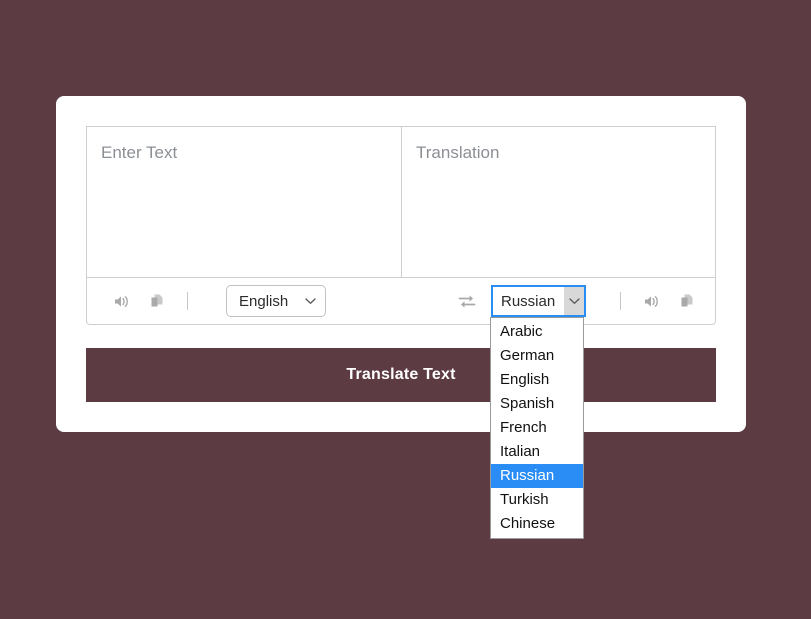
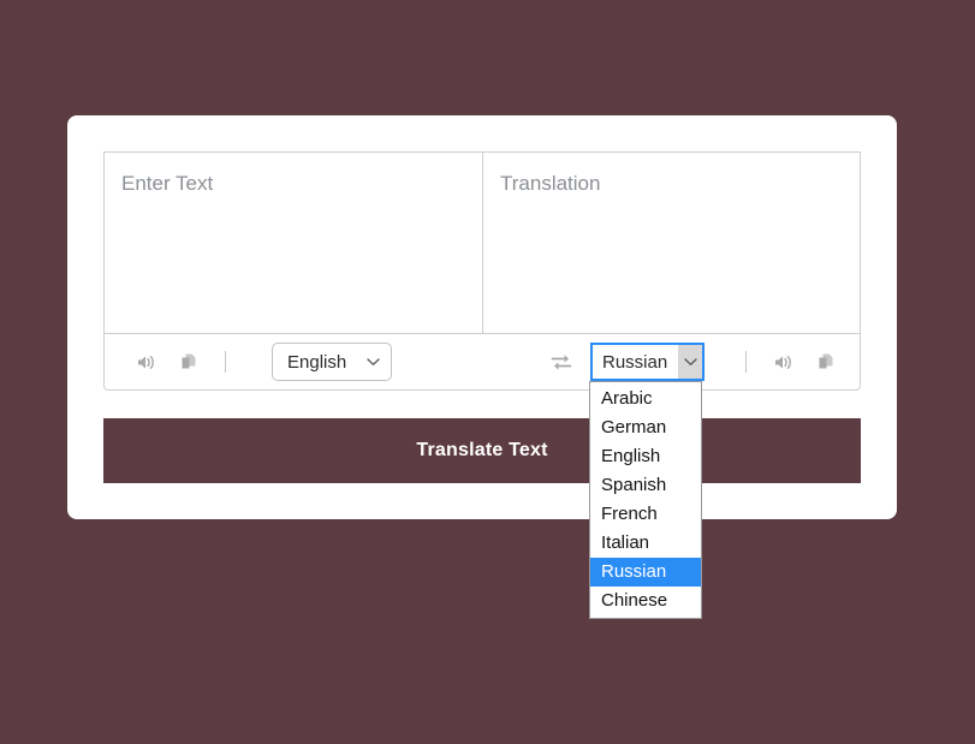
  Enter Text
  Translation
  English
  Russian
  Translate Text
  Arabic
  German
  English
  Spanish
  French
  Italian
  Russian
- Turkish
  Chinese
